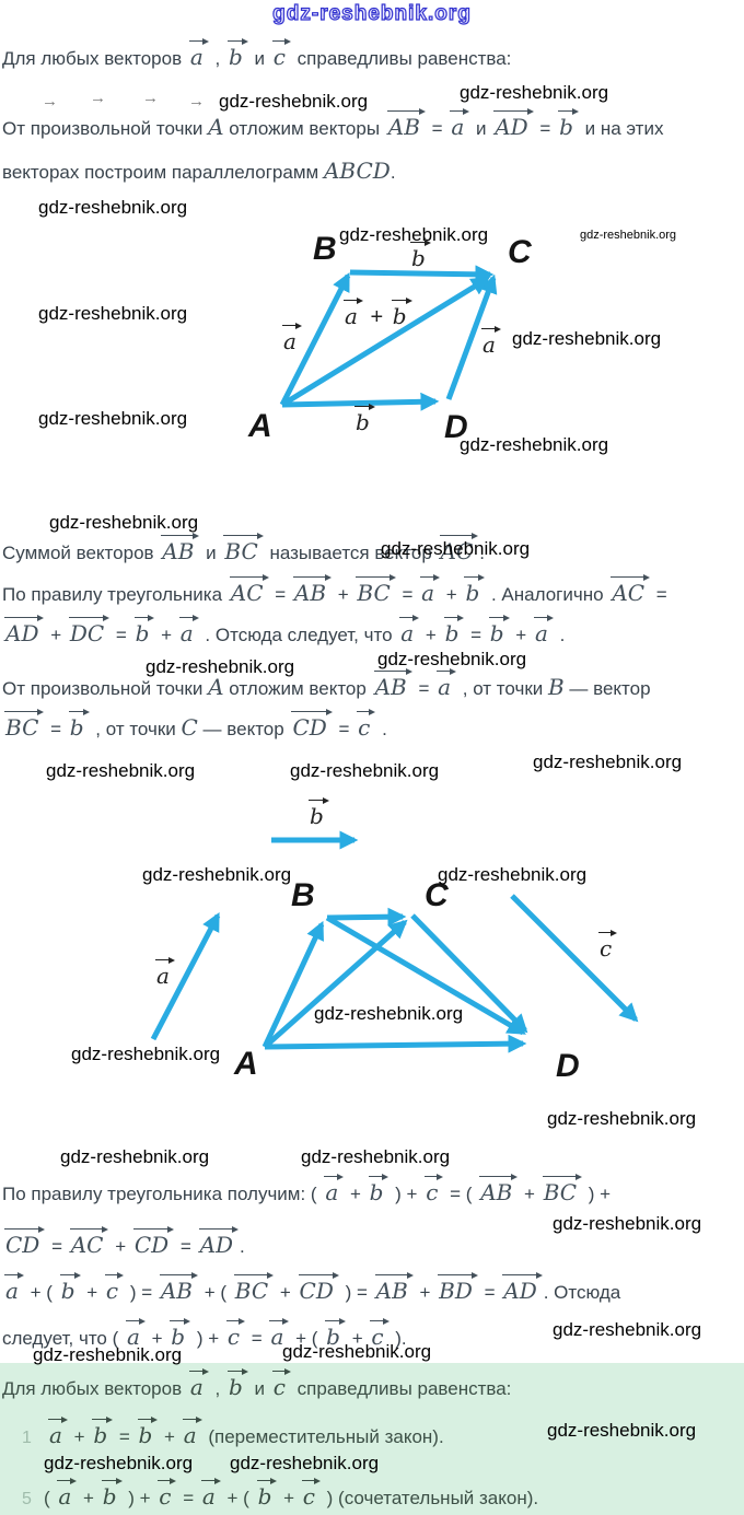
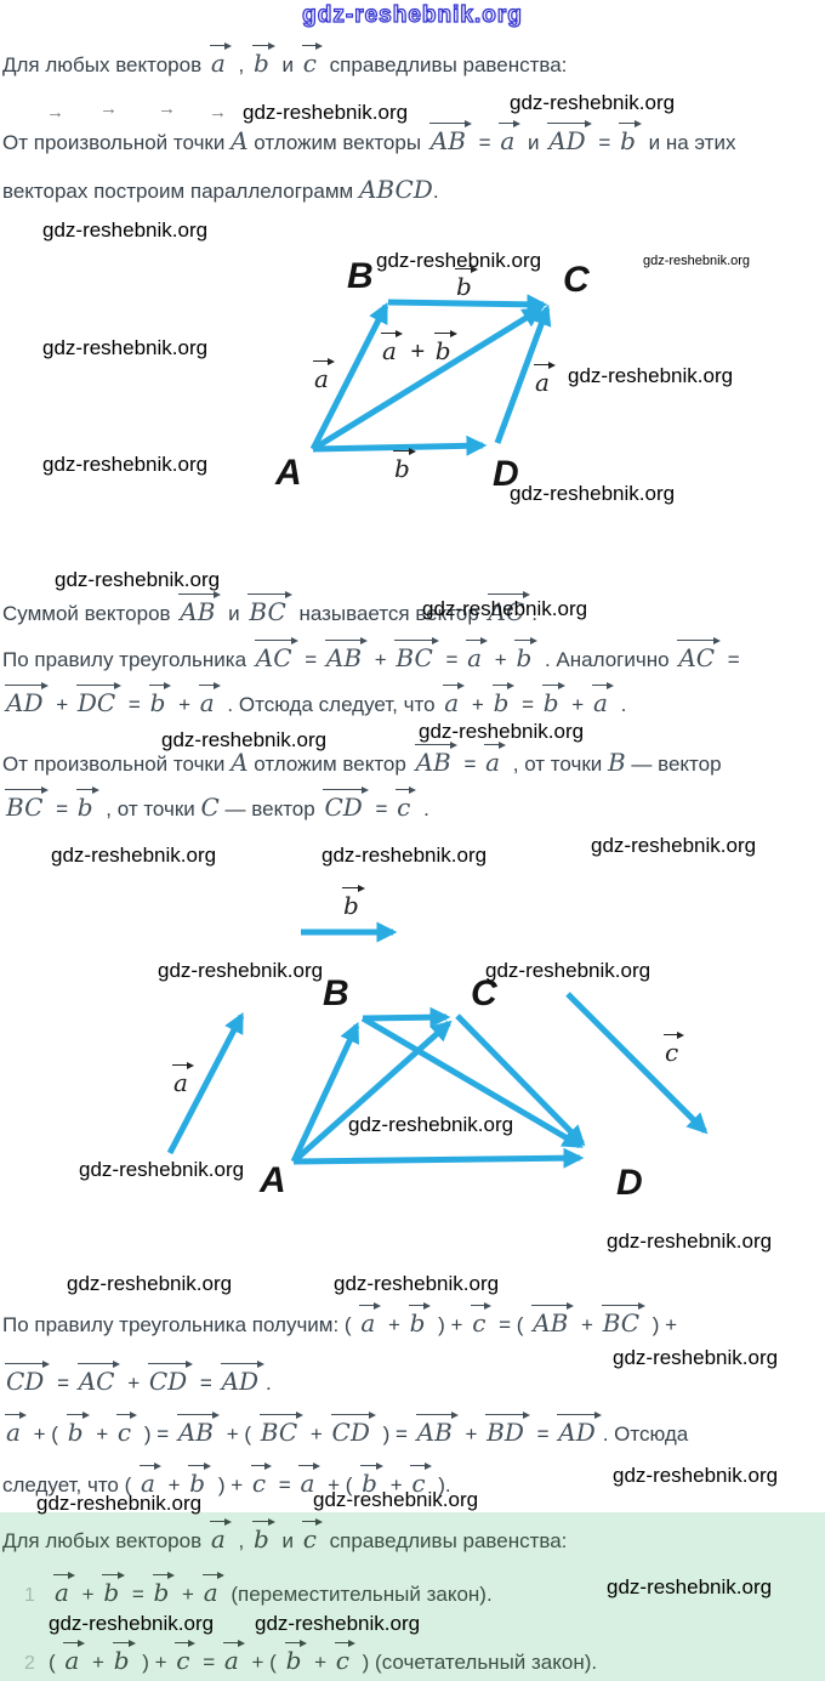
  gdz-reshebnik.org
  Для любых векторов a , b и c справедливы равенства:
  От произвольной точки A отложим векторы AB = a и AD = b и на этих
  векторах построим параллелограмм ABCD.
  B
  C
  A
  D
  a
  b
  a + b
  a
  b
  Суммой векторов AB и BC называется вектор AC .
  По правилу треугольника AC = AB + BC = a + b . Аналогично AC =
  AD + DC = b + a . Отсюда следует, что a + b = b + a .
  От произвольной точки A отложим вектор AB = a , от точки B — вектор
  BC = b , от точки C — вектор CD = c .
  b
  a
  c
  B
  C
  A
  D
  По правилу треугольника получим: ( a + b ) + c = ( AB + BC ) +
  CD = AC + CD = AD .
  a + ( b + c ) = AB + ( BC + CD ) = AB + BD = AD . Отсюда
  следует, что ( a + b ) + c = a + ( b + c ).
  Для любых векторов a , b и c справедливы равенства:
  1
  a + b = b + a (переместительный закон).
- 5
+ 2
  ( a + b ) + c = a + ( b + c ) (сочетательный закон).
  gdz-reshebnik.org
  gdz-reshebnik.org
  gdz-reshebnik.org
  gdz-reshebnik.org
  gdz-reshebnik.org
  gdz-reshebnik.org
  gdz-reshebnik.org
  gdz-reshebnik.org
  gdz-reshebnik.org
  gdz-reshebnik.org
  gdz-reshebnik.org
  gdz-reshebnik.org
  gdz-reshebnik.org
  gdz-reshebnik.org
  gdz-reshebnik.org
  gdz-reshebnik.org
  gdz-reshebnik.org
  gdz-reshebnik.org
  gdz-reshebnik.org
  gdz-reshebnik.org
  gdz-reshebnik.org
  gdz-reshebnik.org
  gdz-reshebnik.org
  gdz-reshebnik.org
  gdz-reshebnik.org
  gdz-reshebnik.org
  gdz-reshebnik.org
  gdz-reshebnik.org
  gdz-reshebnik.org
  gdz-reshebnik.org
  →
  →
  →
  →
